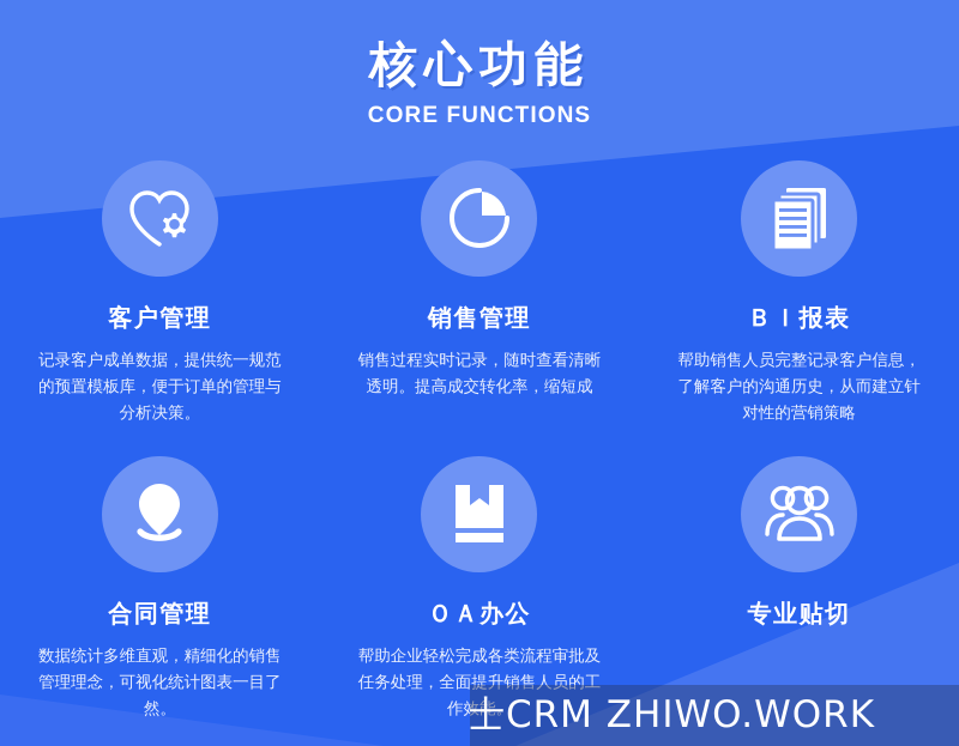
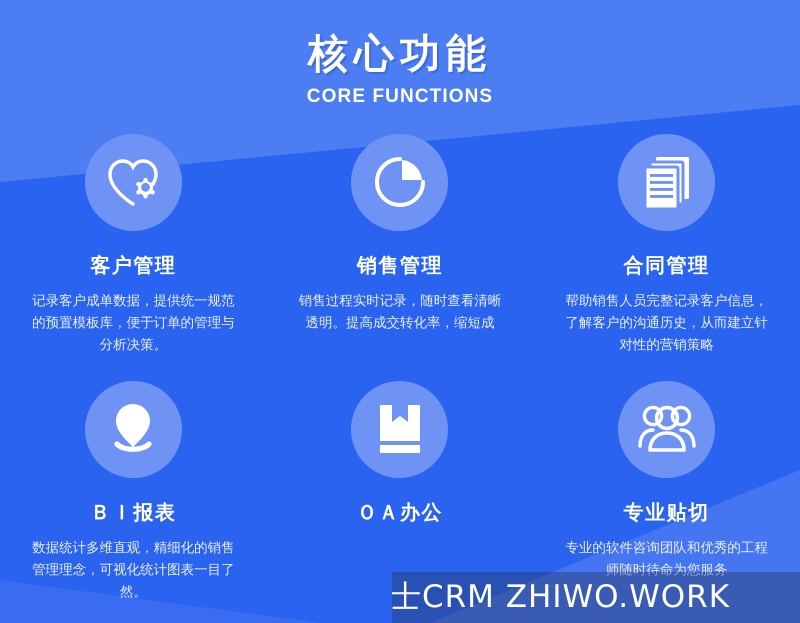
  核心功能
  CORE FUNCTIONS
  客户管理
  记录客户成单数据，提供统一规范的预置模板库，便于订单的管理与分析决策。
  销售管理
  销售过程实时记录，随时查看清晰透明。提高成交转化率，缩短成
- ＢＩ报表
+ 合同管理
  帮助销售人员完整记录客户信息，了解客户的沟通历史，从而建立针对性的营销策略
- 合同管理
+ ＢＩ报表
  数据统计多维直观，精细化的销售管理理念，可视化统计图表一目了然。
  ＯＡ办公
- 帮助企业轻松完成各类流程审批及任务处理，全面提升销售人员的工作效能。
  专业贴切
+ 专业的软件咨询团队和优秀的工程师随时待命为您服务
  士CRM ZHIWO.WORK
